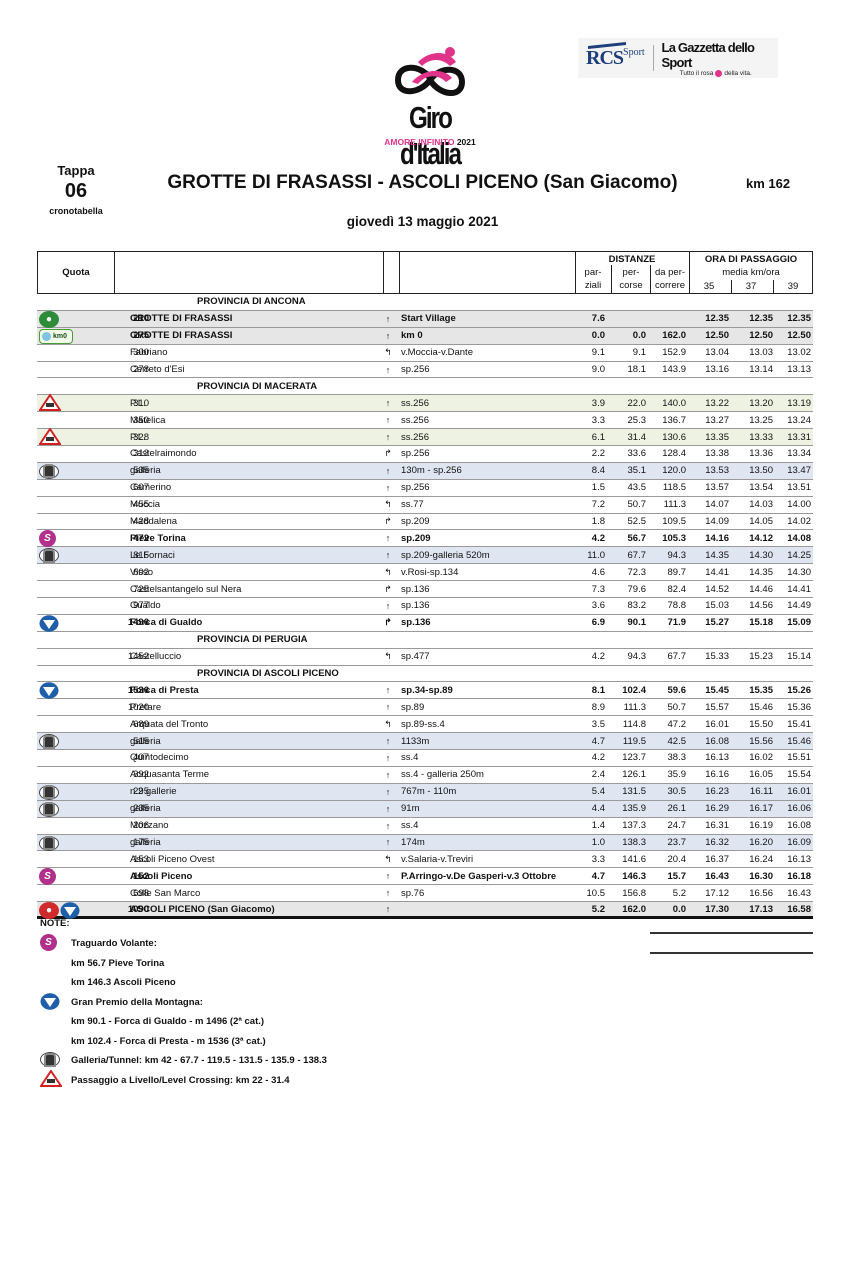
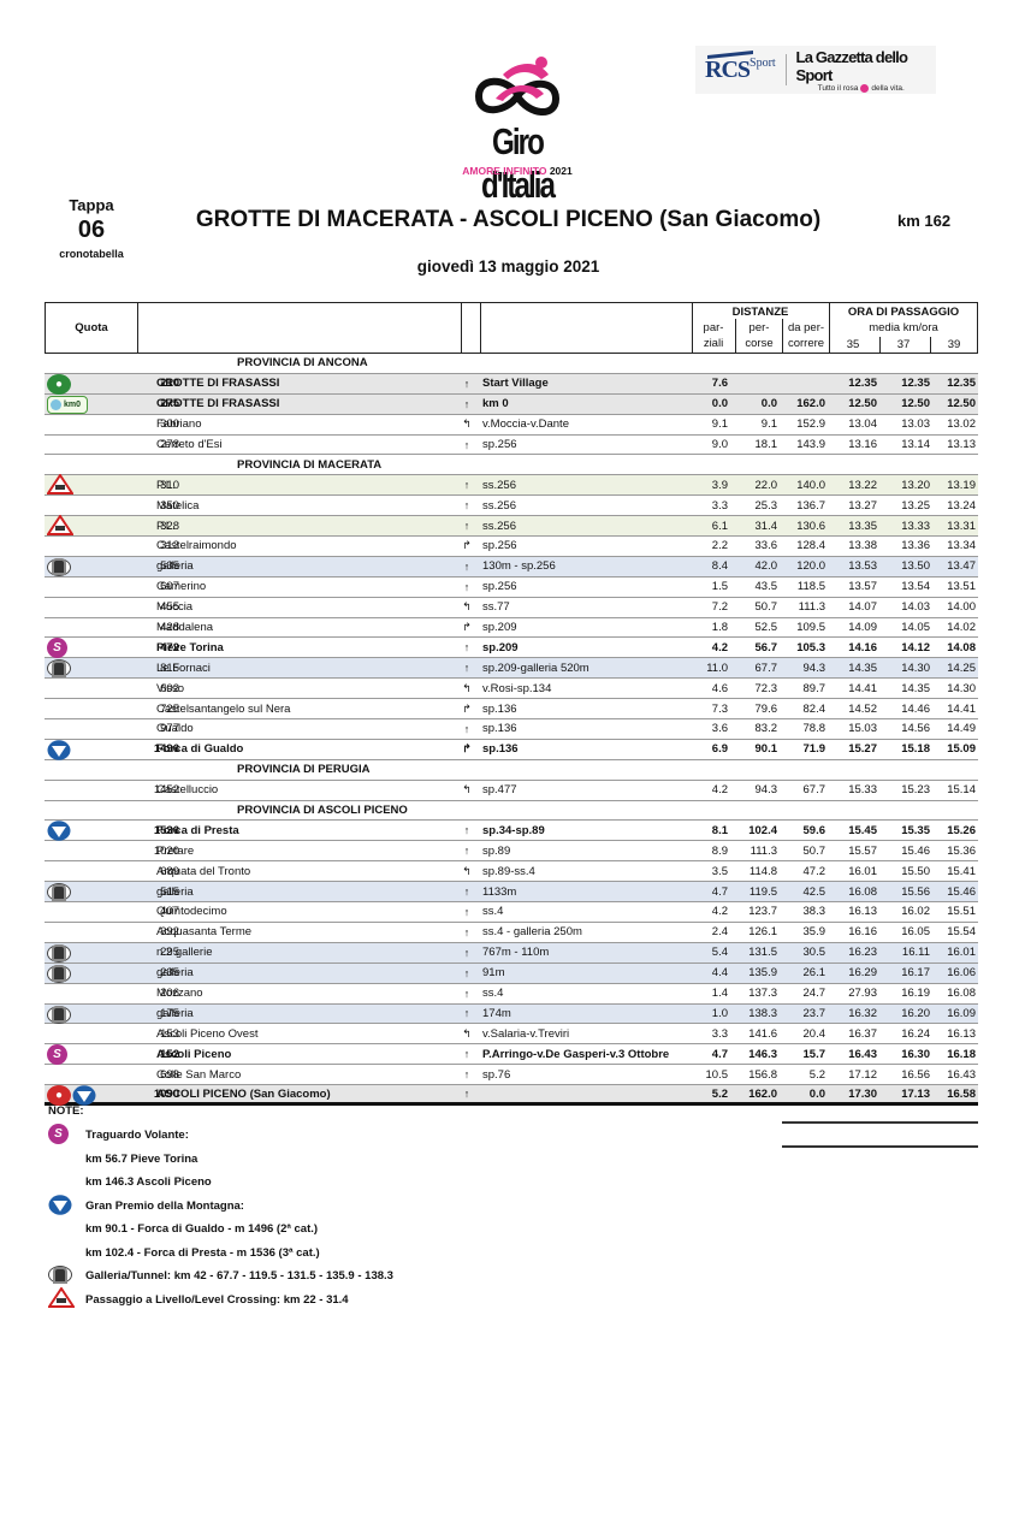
  RCSSport
  La Gazzetta dello Sport
  Giro d'Italia
  AMORE INFINITO 2021
  Tappa
  06
  cronotabella
- GROTTE DI FRASASSI - ASCOLI PICENO (San Giacomo)
+ GROTTE DI MACERATA - ASCOLI PICENO (San Giacomo)
  km 162
  giovedì 13 maggio 2021
  Quota
  DISTANZE
  par-
  ziali
  per-
  corse
  da per-
  correre
  ORA DI PASSAGGIO
  media km/ora
  35
  37
  39
  PROVINCIA DI ANCONA
  ●
  210
  GROTTE DI FRASASSI
  ↑
  Start Village
  7.6
  12.35
  12.35
  12.35
  275
  GROTTE DI FRASASSI
  ↑
  km 0
  0.0
  0.0
  162.0
  12.50
  12.50
  12.50
  300
  Fabriano
  ↰
  v.Moccia-v.Dante
  9.1
  9.1
  152.9
  13.04
  13.03
  13.02
  278
  Cerreto d'Esi
  ↑
  sp.256
  9.0
  18.1
  143.9
  13.16
  13.14
  13.13
  PROVINCIA DI MACERATA
  310
  P.L.
  ↑
  ss.256
  3.9
  22.0
  140.0
  13.22
  13.20
  13.19
  350
  Matelica
  ↑
  ss.256
  3.3
  25.3
  136.7
  13.27
  13.25
  13.24
  328
  P.L.
  ↑
  ss.256
  6.1
  31.4
  130.6
  13.35
  13.33
  13.31
  313
  Castelraimondo
  ↱
  sp.256
  2.2
  33.6
  128.4
  13.38
  13.36
  13.34
  535
  galleria
  ↑
  130m - sp.256
  8.4
- 35.1
+ 42.0
  120.0
  13.53
  13.50
  13.47
  607
  Camerino
  ↑
  sp.256
  1.5
  43.5
  118.5
  13.57
  13.54
  13.51
  455
  Muccia
  ↰
  ss.77
  7.2
  50.7
  111.3
  14.07
  14.03
  14.00
  428
  Maddalena
  ↱
  sp.209
  1.8
  52.5
  109.5
  14.09
  14.05
  14.02
  S
  472
  Pieve Torina
  ↑
  sp.209
  4.2
  56.7
  105.3
  14.16
  14.12
  14.08
  815
  Le Fornaci
  ↑
  sp.209-galleria 520m
  11.0
  67.7
  94.3
  14.35
  14.30
  14.25
  602
  Visso
  ↰
  v.Rosi-sp.134
  4.6
  72.3
  89.7
  14.41
  14.35
  14.30
  725
  Castelsantangelo sul Nera
  ↱
  sp.136
  7.3
  79.6
  82.4
  14.52
  14.46
  14.41
  977
  Gualdo
  ↑
  sp.136
  3.6
  83.2
  78.8
  15.03
  14.56
  14.49
  1496
  Forca di Gualdo
  ↱
  sp.136
  6.9
  90.1
  71.9
  15.27
  15.18
  15.09
  PROVINCIA DI PERUGIA
  1452
  Castelluccio
  ↰
  sp.477
  4.2
  94.3
  67.7
  15.33
  15.23
  15.14
  PROVINCIA DI ASCOLI PICENO
  1536
  Forca di Presta
  ↑
  sp.34-sp.89
  8.1
  102.4
  59.6
  15.45
  15.35
  15.26
  1020
  Pretare
  ↑
  sp.89
  8.9
  111.3
  50.7
  15.57
  15.46
  15.36
  689
  Arquata del Tronto
  ↰
  sp.89-ss.4
  3.5
  114.8
  47.2
  16.01
  15.50
  15.41
  515
  galleria
  ↑
  1133m
  4.7
  119.5
  42.5
  16.08
  15.56
  15.46
  407
  Quintodecimo
  ↑
  ss.4
  4.2
  123.7
  38.3
  16.13
  16.02
  15.51
  392
  Acquasanta Terme
  ↑
  ss.4 - galleria 250m
  2.4
  126.1
  35.9
  16.16
  16.05
  15.54
  295
  n.2 gallerie
  ↑
  767m - 110m
  5.4
  131.5
  30.5
  16.23
  16.11
  16.01
  235
  galleria
  ↑
  91m
  4.4
  135.9
  26.1
  16.29
  16.17
  16.06
  206
  Mozzano
  ↑
  ss.4
  1.4
  137.3
  24.7
- 16.31
+ 27.93
  16.19
  16.08
  175
  galleria
  ↑
  174m
  1.0
  138.3
  23.7
  16.32
  16.20
  16.09
  153
  Ascoli Piceno Ovest
  ↰
  v.Salaria-v.Treviri
  3.3
  141.6
  20.4
  16.37
  16.24
  16.13
  S
  152
  Ascoli Piceno
  ↑
  P.Arringo-v.De Gasperi-v.3 Ottobre
  4.7
  146.3
  15.7
  16.43
  16.30
  16.18
  698
  Colle San Marco
  ↑
  sp.76
  10.5
  156.8
  5.2
  17.12
  16.56
  16.43
  ●
  1090
  ASCOLI PICENO (San Giacomo)
  ↑
  5.2
  162.0
  0.0
  17.30
  17.13
  16.58
  NOTE:
  S
  Traguardo Volante:
  km 56.7 Pieve Torina
  km 146.3 Ascoli Piceno
  Gran Premio della Montagna:
  km 90.1 - Forca di Gualdo - m 1496 (2ª cat.)
  km 102.4 - Forca di Presta - m 1536 (3ª cat.)
  Galleria/Tunnel: km 42 - 67.7 - 119.5 - 131.5 - 135.9 - 138.3
  Passaggio a Livello/Level Crossing: km 22 - 31.4
